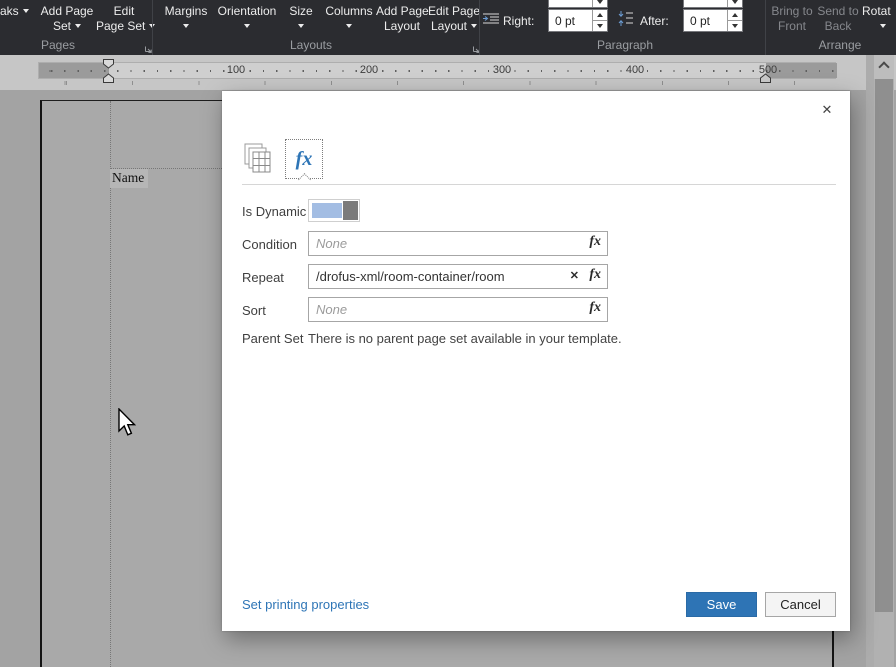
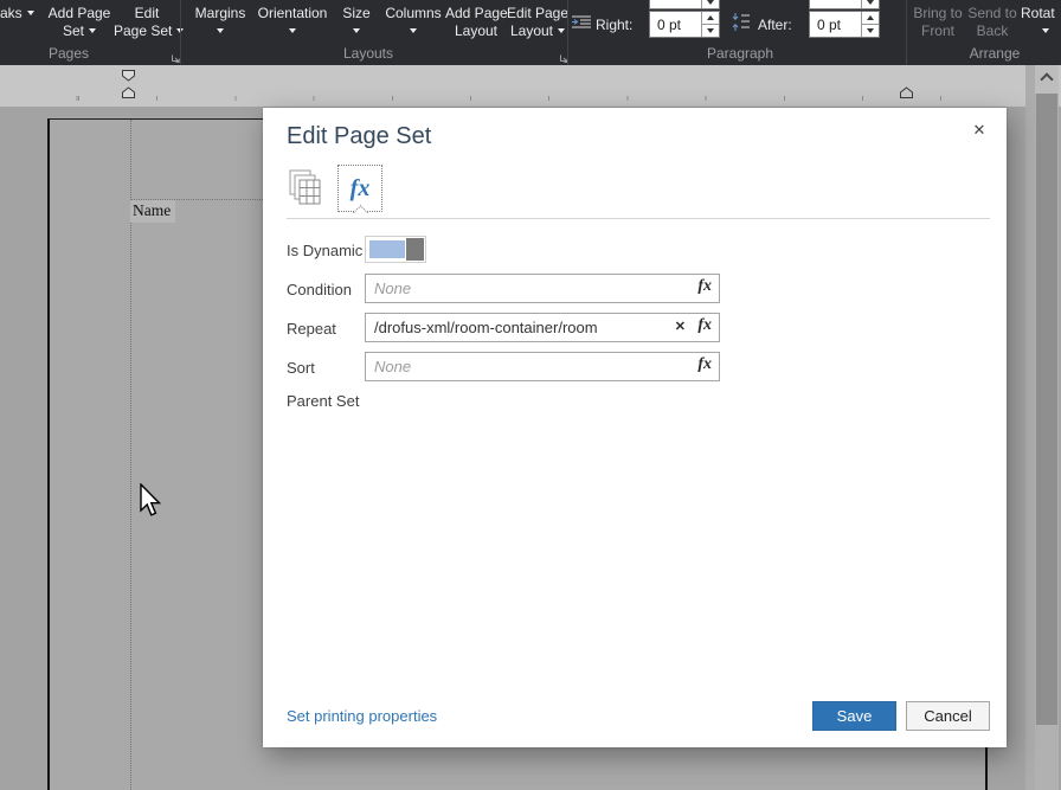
  aks
  Add Page
  Set
  Edit
  Page Set
  Pages
  Margins
  Orientation
  Size
  Columns
  Add Page
  Layout
  Edit Page
  Layout
  Layouts
  Right:
  0 pt
  After:
  0 pt
  Paragraph
  Bring to
  Front
  Send to
  Back
  Rotat
  Arrange
- 100
- 200
- 300
- 400
- 500
  Name
+ Edit Page Set
  ✕
  fx
  Is Dynamic
  Condition
  None
  fx
  Repeat
  /drofus-xml/room-container/room
  ✕
  fx
  Sort
  None
  fx
  Parent Set
- There is no parent page set available in your template.
  Set printing properties
  Save
  Cancel
